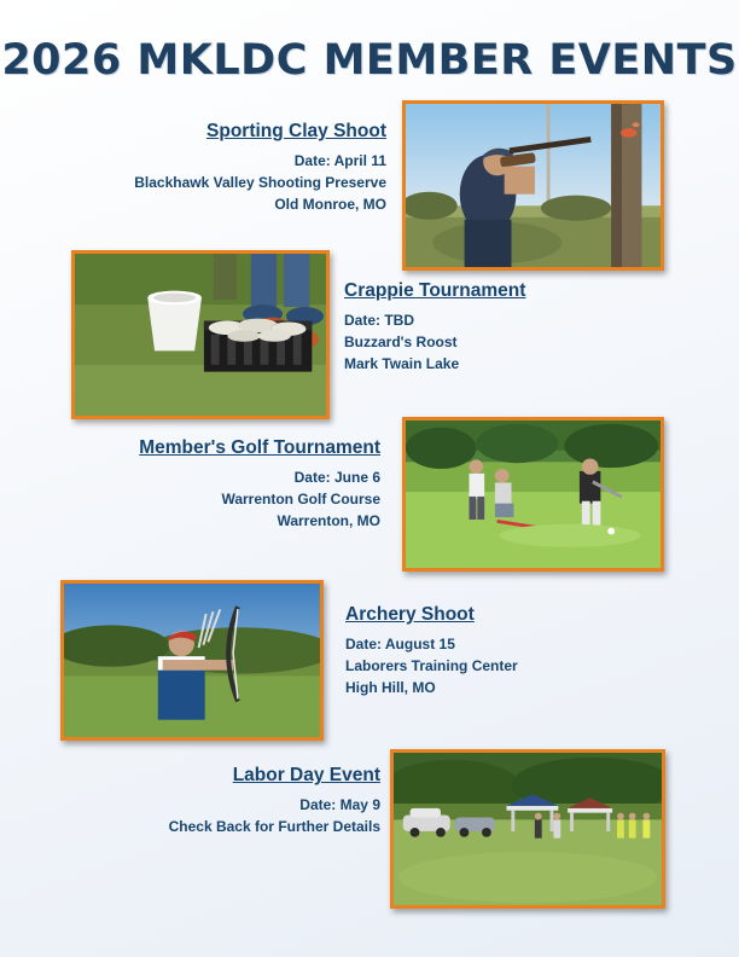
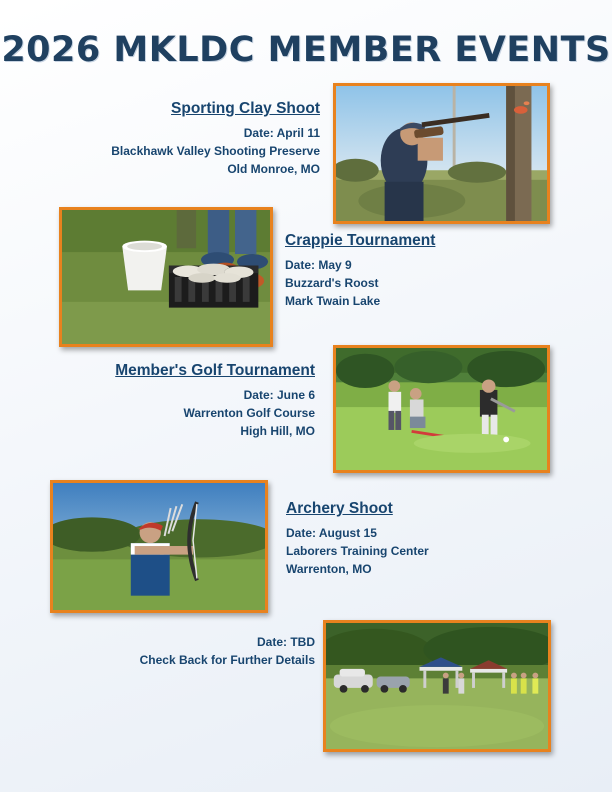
  2026 MKLDC MEMBER EVENTS
  Sporting Clay Shoot
  Date: April 11
  Blackhawk Valley Shooting Preserve
  Old Monroe, MO
  Crappie Tournament
- Date: TBD
+ Date: May 9
  Buzzard's Roost
  Mark Twain Lake
  Member's Golf Tournament
  Date: June 6
  Warrenton Golf Course
- Warrenton, MO
+ High Hill, MO
  Archery Shoot
  Date: August 15
  Laborers Training Center
- High Hill, MO
+ Warrenton, MO
- Labor Day Event
- Date: May 9
+ Date: TBD
  Check Back for Further Details
